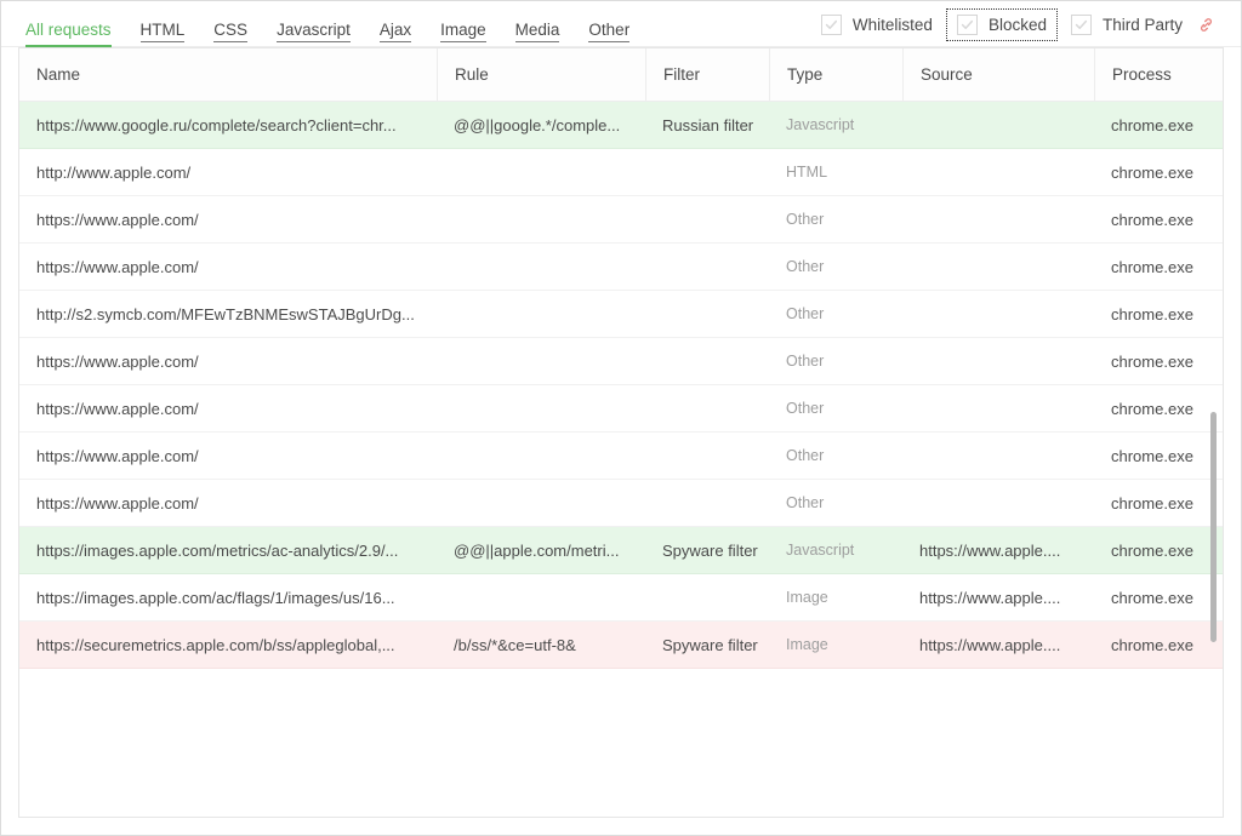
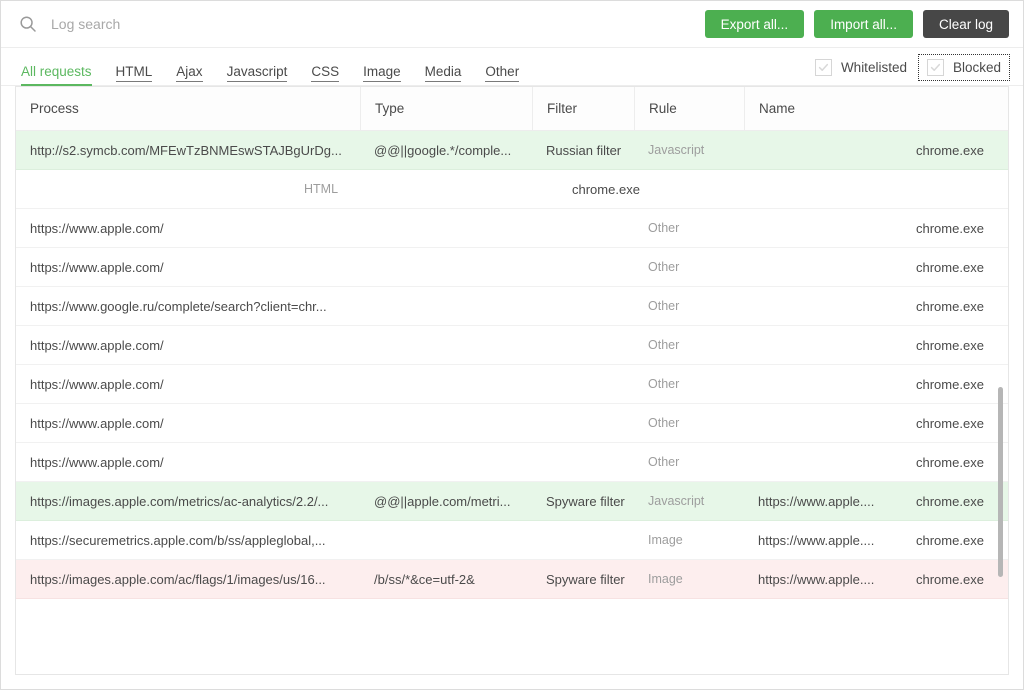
+ Log search
+ Export all...
+ Import all...
+ Clear log
  All requests
  HTML
- CSS
+ Ajax
  Javascript
- Ajax
+ CSS
  Image
  Media
  Other
  Whitelisted
  Blocked
- Third Party
- Name
+ Process
- Rule
+ Type
  Filter
- Type
+ Rule
- Source
- Process
+ Name
- https://www.google.ru/complete/search?client=chr...
+ http://s2.symcb.com/MFEwTzBNMEswSTAJBgUrDg...
  @@||google.*/comple...
  Russian filter
  Javascript
  chrome.exe
- http://www.apple.com/
  HTML
  chrome.exe
  https://www.apple.com/
  Other
  chrome.exe
  https://www.apple.com/
  Other
  chrome.exe
- http://s2.symcb.com/MFEwTzBNMEswSTAJBgUrDg...
+ https://www.google.ru/complete/search?client=chr...
  Other
  chrome.exe
  https://www.apple.com/
  Other
  chrome.exe
  https://www.apple.com/
  Other
  chrome.exe
  https://www.apple.com/
  Other
  chrome.exe
  https://www.apple.com/
  Other
  chrome.exe
- https://images.apple.com/metrics/ac-analytics/2.9/...
+ https://images.apple.com/metrics/ac-analytics/2.2/...
  @@||apple.com/metri...
  Spyware filter
  Javascript
  https://www.apple....
  chrome.exe
- https://images.apple.com/ac/flags/1/images/us/16...
+ https://securemetrics.apple.com/b/ss/appleglobal,...
  Image
  https://www.apple....
  chrome.exe
- https://securemetrics.apple.com/b/ss/appleglobal,...
+ https://images.apple.com/ac/flags/1/images/us/16...
- /b/ss/*&ce=utf-8&
+ /b/ss/*&ce=utf-2&
  Spyware filter
  Image
  https://www.apple....
  chrome.exe
